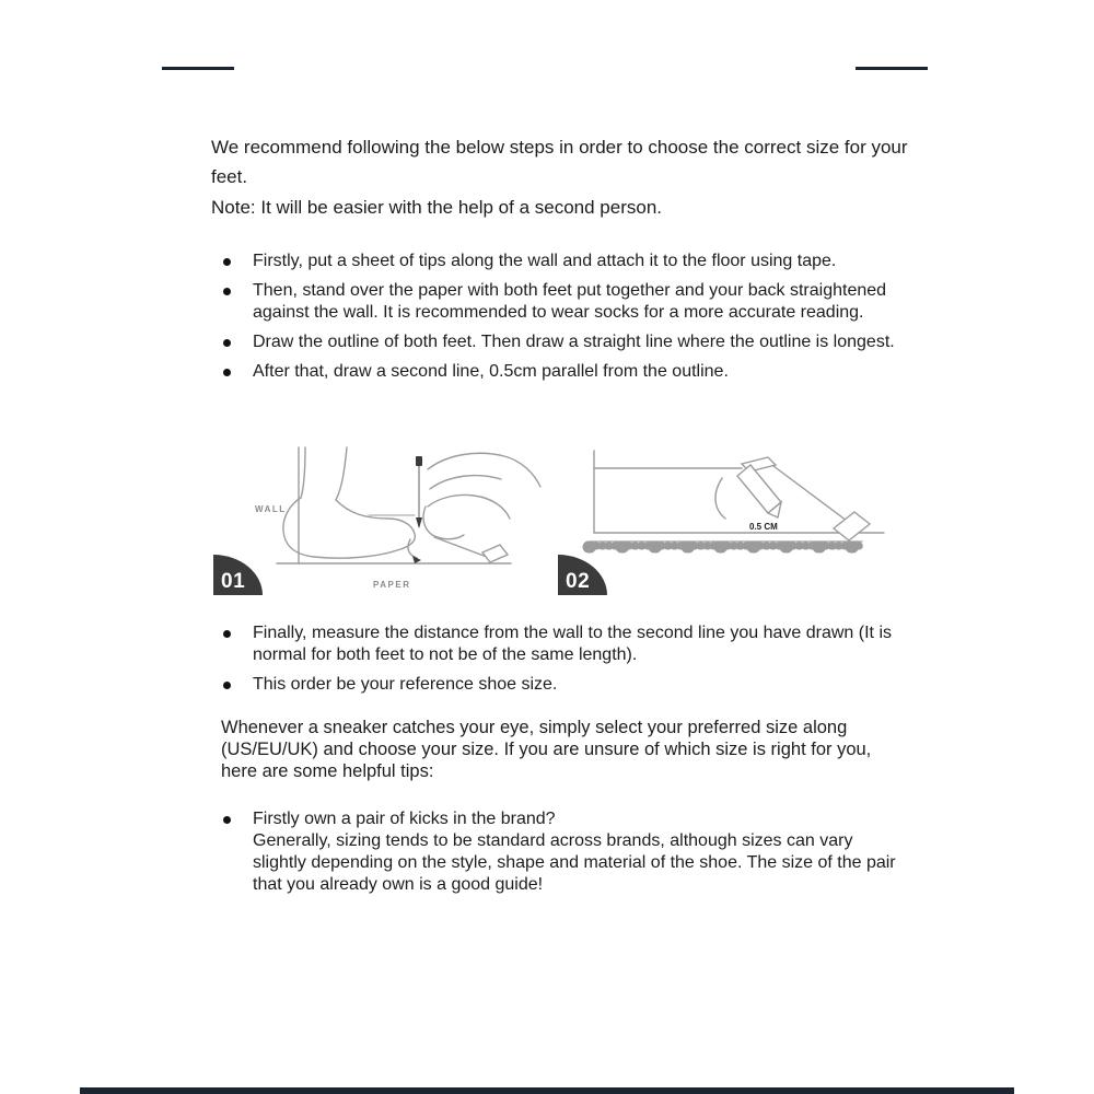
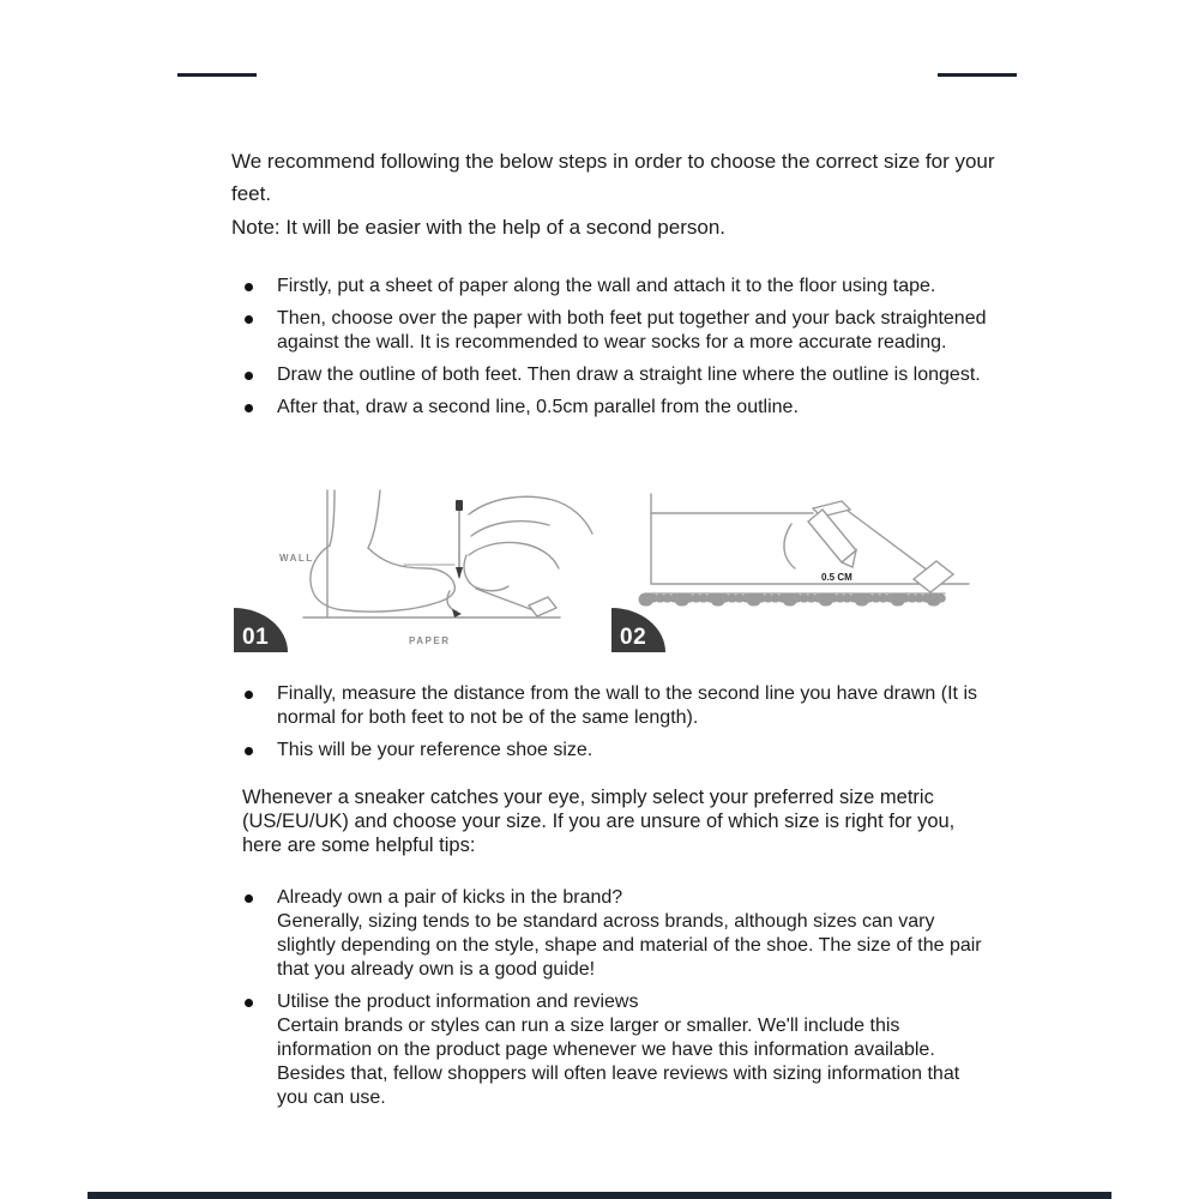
  We recommend following the below steps in order to choose the correct size for your feet.
  Note: It will be easier with the help of a second person.
- Firstly, put a sheet of tips along the wall and attach it to the floor using tape.
+ Firstly, put a sheet of paper along the wall and attach it to the floor using tape.
- Then, stand over the paper with both feet put together and your back straightened against the wall. It is recommended to wear socks for a more accurate reading.
+ Then, choose over the paper with both feet put together and your back straightened against the wall. It is recommended to wear socks for a more accurate reading.
  Draw the outline of both feet. Then draw a straight line where the outline is longest.
  After that, draw a second line, 0.5cm parallel from the outline.
  WALL
  PAPER
  01
  0.5 CM
  02
  Finally, measure the distance from the wall to the second line you have drawn (It is normal for both feet to not be of the same length).
- This order be your reference shoe size.
+ This will be your reference shoe size.
- Whenever a sneaker catches your eye, simply select your preferred size along (US/EU/UK) and choose your size. If you are unsure of which size is right for you, here are some helpful tips:
+ Whenever a sneaker catches your eye, simply select your preferred size metric (US/EU/UK) and choose your size. If you are unsure of which size is right for you, here are some helpful tips:
- Firstly own a pair of kicks in the brand?
+ Already own a pair of kicks in the brand?
  Generally, sizing tends to be standard across brands, although sizes can vary slightly depending on the style, shape and material of the shoe. The size of the pair that you already own is a good guide!
+ Utilise the product information and reviews
+ Certain brands or styles can run a size larger or smaller. We'll include this information on the product page whenever we have this information available. Besides that, fellow shoppers will often leave reviews with sizing information that you can use.
